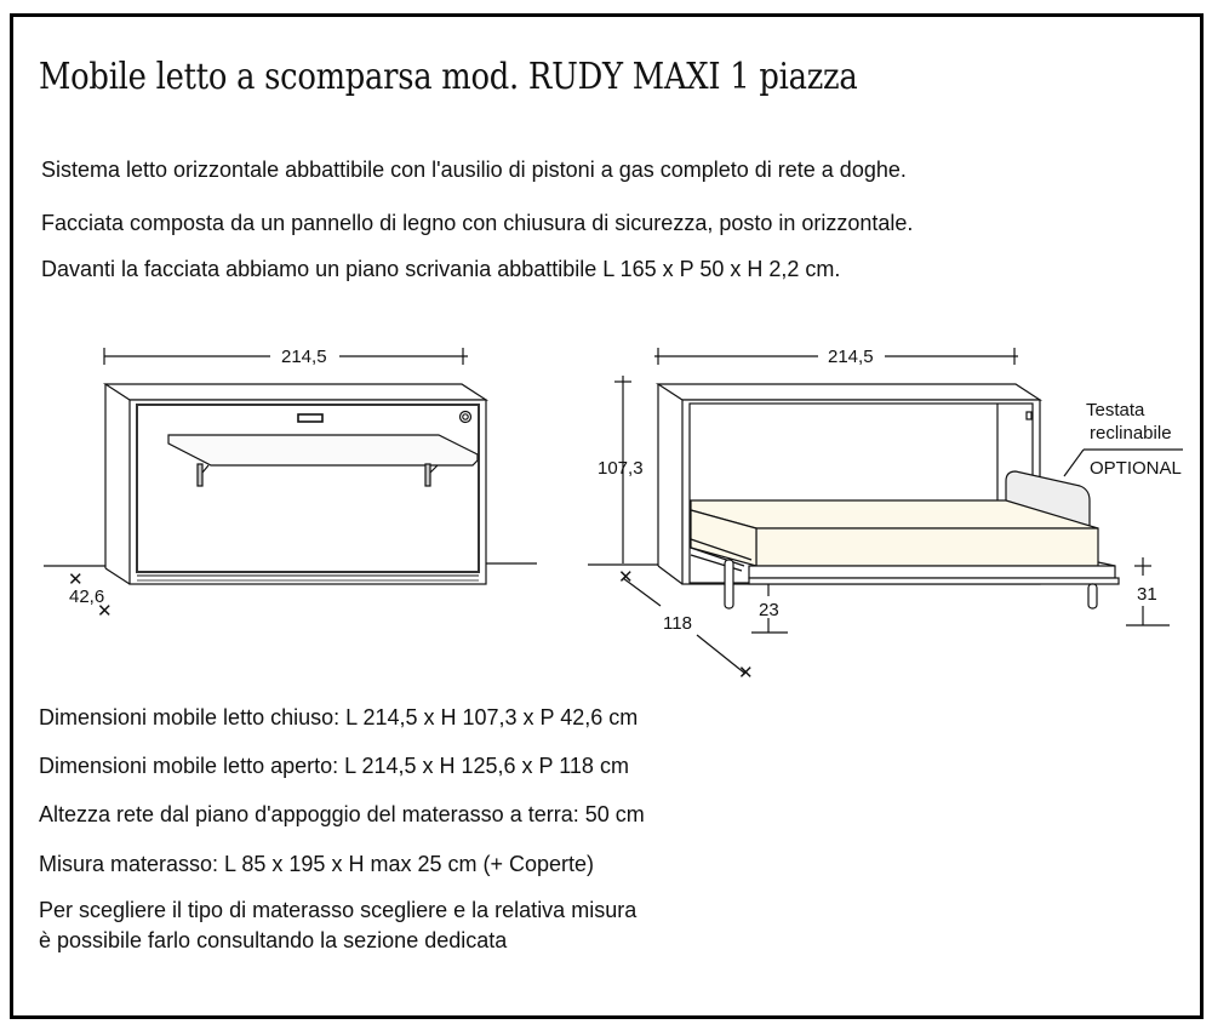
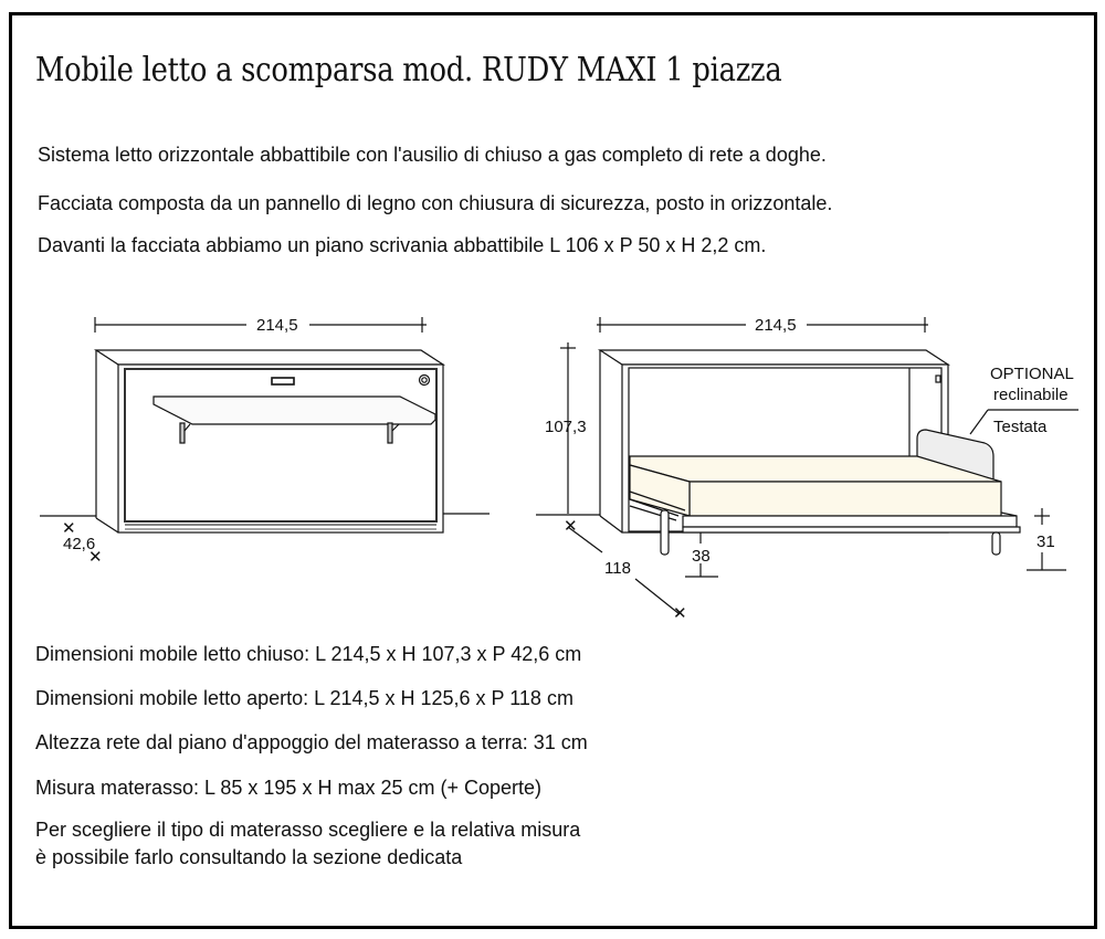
  Mobile letto a scomparsa mod. RUDY MAXI 1 piazza
- Sistema letto orizzontale abbattibile con l'ausilio di pistoni a gas completo di rete a doghe.
+ Sistema letto orizzontale abbattibile con l'ausilio di chiuso a gas completo di rete a doghe.
  Facciata composta da un pannello di legno con chiusura di sicurezza, posto in orizzontale.
- Davanti la facciata abbiamo un piano scrivania abbattibile L 165 x P 50 x H 2,2 cm.
+ Davanti la facciata abbiamo un piano scrivania abbattibile L 106 x P 50 x H 2,2 cm.
  ✕
  ✕
  214,5
  42,6
  ✕
  ✕
  214,5
  107,3
  118
- 23
+ 38
  31
- Testata
+ OPTIONAL
  reclinabile
- OPTIONAL
+ Testata
  Dimensioni mobile letto chiuso: L 214,5 x H 107,3 x P 42,6 cm
  Dimensioni mobile letto aperto: L 214,5 x H 125,6 x P 118 cm
- Altezza rete dal piano d'appoggio del materasso a terra: 50 cm
+ Altezza rete dal piano d'appoggio del materasso a terra: 31 cm
  Misura materasso: L 85 x 195 x H max 25 cm (+ Coperte)
  Per scegliere il tipo di materasso scegliere e la relativa misura
  è possibile farlo consultando la sezione dedicata
